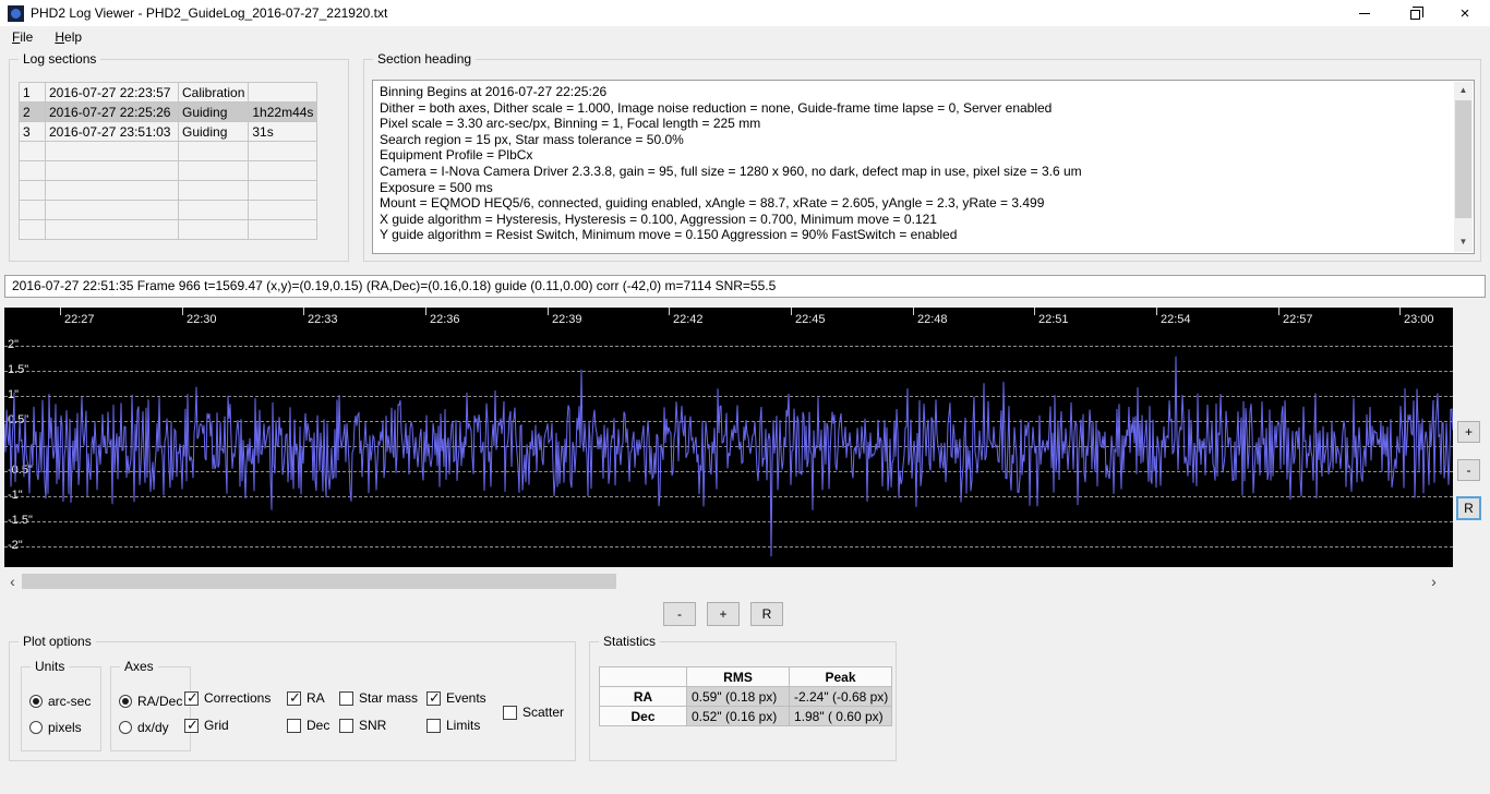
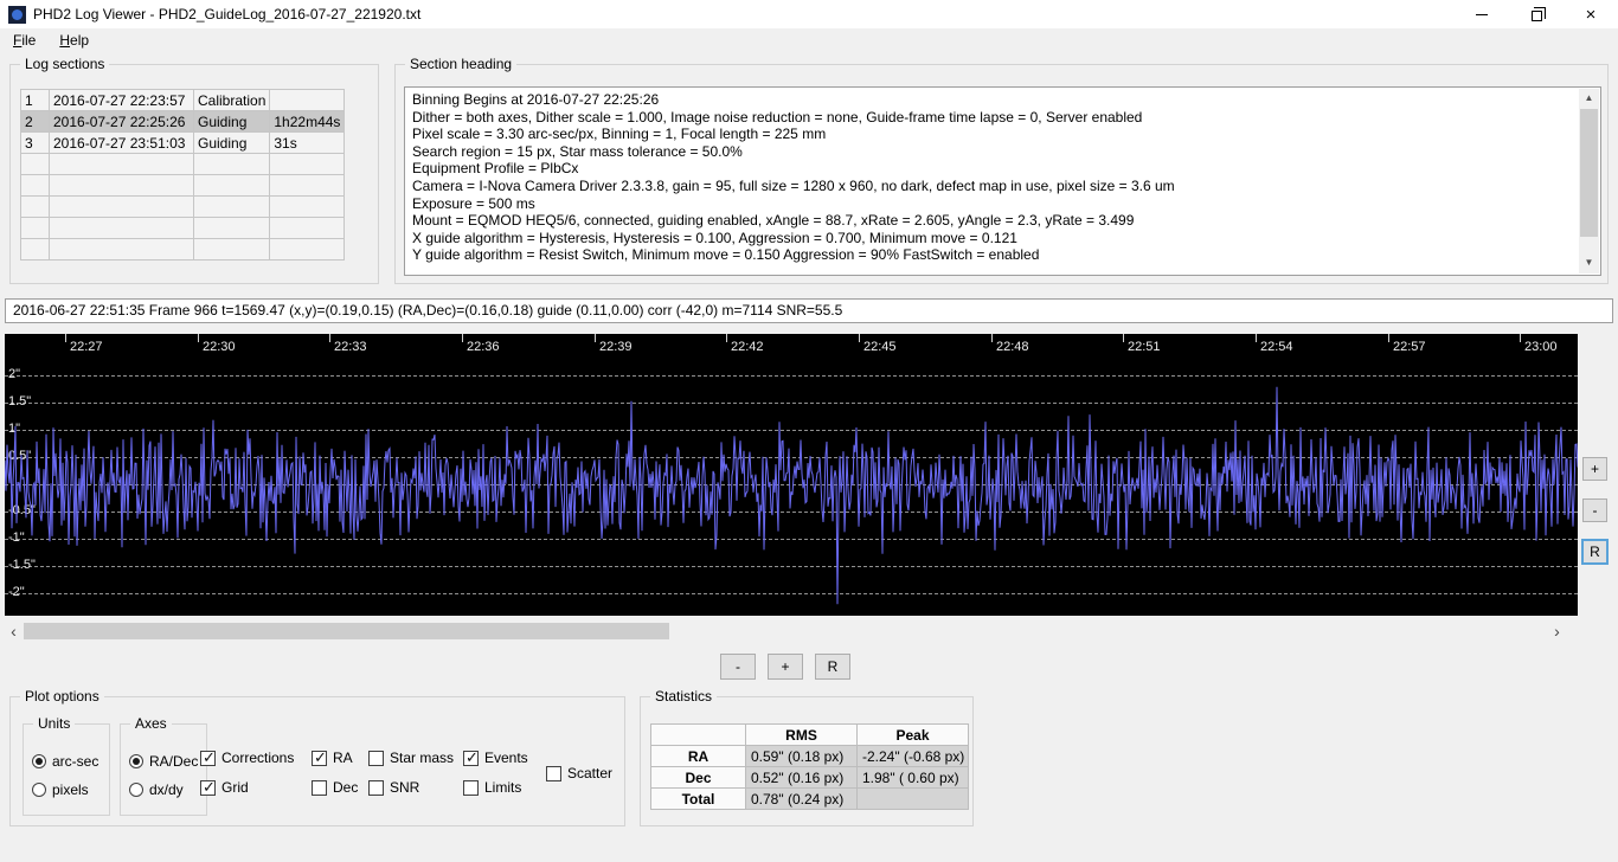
  PHD2 Log Viewer - PHD2_GuideLog_2016-07-27_221920.txt
  ×
  File
  Help
  Log sections
  1	2016-07-27 22:23:57	Calibration
  2	2016-07-27 22:25:26	Guiding	1h22m44s
  3	2016-07-27 23:51:03	Guiding	31s
  Section heading
  Binning Begins at 2016-07-27 22:25:26
  Dither = both axes, Dither scale = 1.000, Image noise reduction = none, Guide-frame time lapse = 0, Server enabled
  Pixel scale = 3.30 arc-sec/px, Binning = 1, Focal length = 225 mm
  Search region = 15 px, Star mass tolerance = 50.0%
  Equipment Profile = PlbCx
  Camera = I-Nova Camera Driver 2.3.3.8, gain = 95, full size = 1280 x 960, no dark, defect map in use, pixel size = 3.6 um
  Exposure = 500 ms
  Mount = EQMOD HEQ5/6, connected, guiding enabled, xAngle = 88.7, xRate = 2.605, yAngle = 2.3, yRate = 3.499
  X guide algorithm = Hysteresis, Hysteresis = 0.100, Aggression = 0.700, Minimum move = 0.121
  Y guide algorithm = Resist Switch, Minimum move = 0.150 Aggression = 90% FastSwitch = enabled
  ▲
  ▼
- 2016-07-27 22:51:35 Frame 966 t=1569.47 (x,y)=(0.19,0.15) (RA,Dec)=(0.16,0.18) guide (0.11,0.00) corr (-42,0) m=7114 SNR=55.5
+ 2016-06-27 22:51:35 Frame 966 t=1569.47 (x,y)=(0.19,0.15) (RA,Dec)=(0.16,0.18) guide (0.11,0.00) corr (-42,0) m=7114 SNR=55.5
  22:27
  22:30
  22:33
  22:36
  22:39
  22:42
  22:45
  22:48
  22:51
  22:54
  22:57
  23:00
  2"
  1.5"
  1"
  0.5"
  -1"
  -1.5"
  -2"
  +
  -
  R
  ‹
  ›
  -
  +
  R
  Plot options
  Units
  arc-sec
  pixels
  Axes
  RA/Dec
  dx/dy
  Corrections
  Grid
  RA
  Dec
  Star mass
  SNR
  Events
  Limits
  Scatter
  Statistics
  	RMS	Peak
  RA	0.59" (0.18 px)	-2.24" (-0.68 px)
  Dec	0.52" (0.16 px)	1.98" ( 0.60 px)
+ Total	0.78" (0.24 px)
